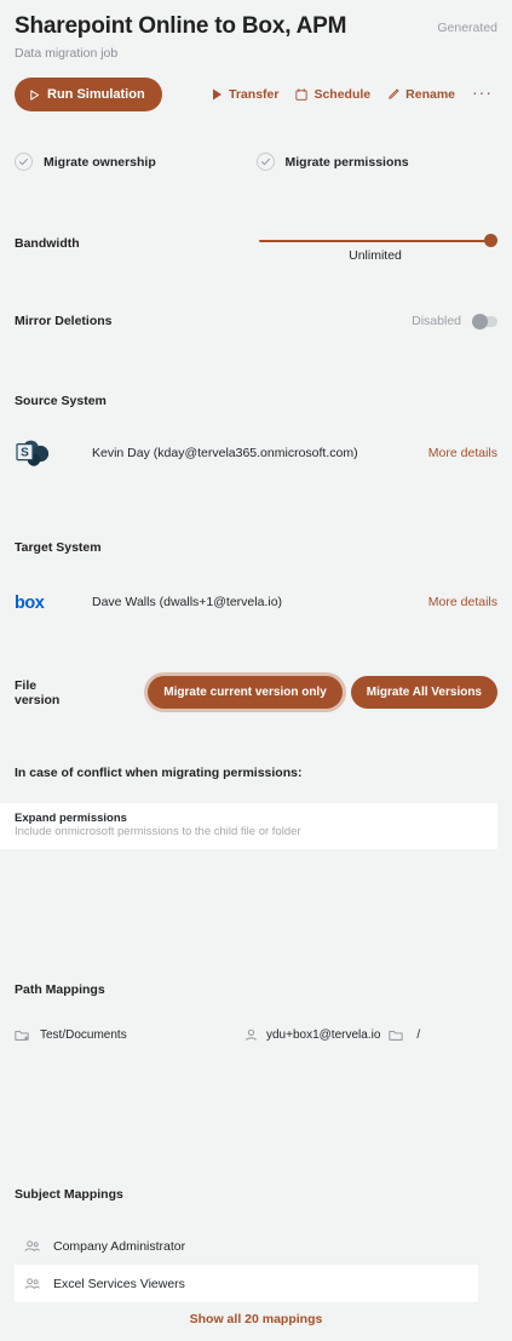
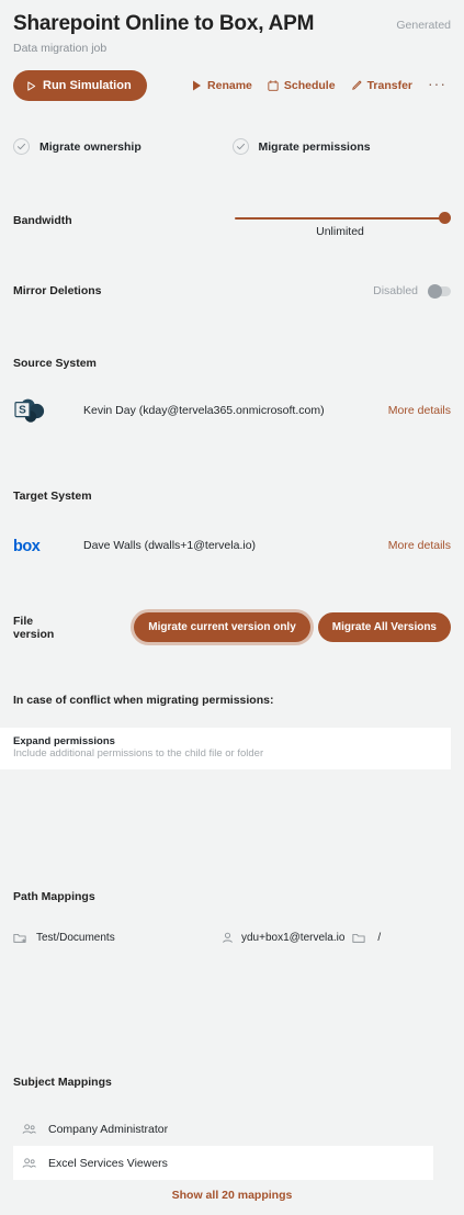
  Sharepoint Online to Box, APM
  Generated
  Data migration job
  Run Simulation
- Transfer
+ Rename
  Schedule
- Rename
+ Transfer
  ···
  Migrate ownership
  Migrate permissions
  Bandwidth
  Unlimited
  Mirror Deletions
  Disabled
  Source System
  S
  Kevin Day (kday@tervela365.onmicrosoft.com)
  More details
  Target System
  box
  Dave Walls (dwalls+1@tervela.io)
  More details
  File version
  Migrate current version only
  Migrate All Versions
  In case of conflict when migrating permissions:
  Expand permissions
- Include onmicrosoft permissions to the child file or folder
+ Include additional permissions to the child file or folder
  Path Mappings
  Test/Documents
  ydu+box1@tervela.io
  /
  Subject Mappings
  Company Administrator
  Excel Services Viewers
  Show all 20 mappings
